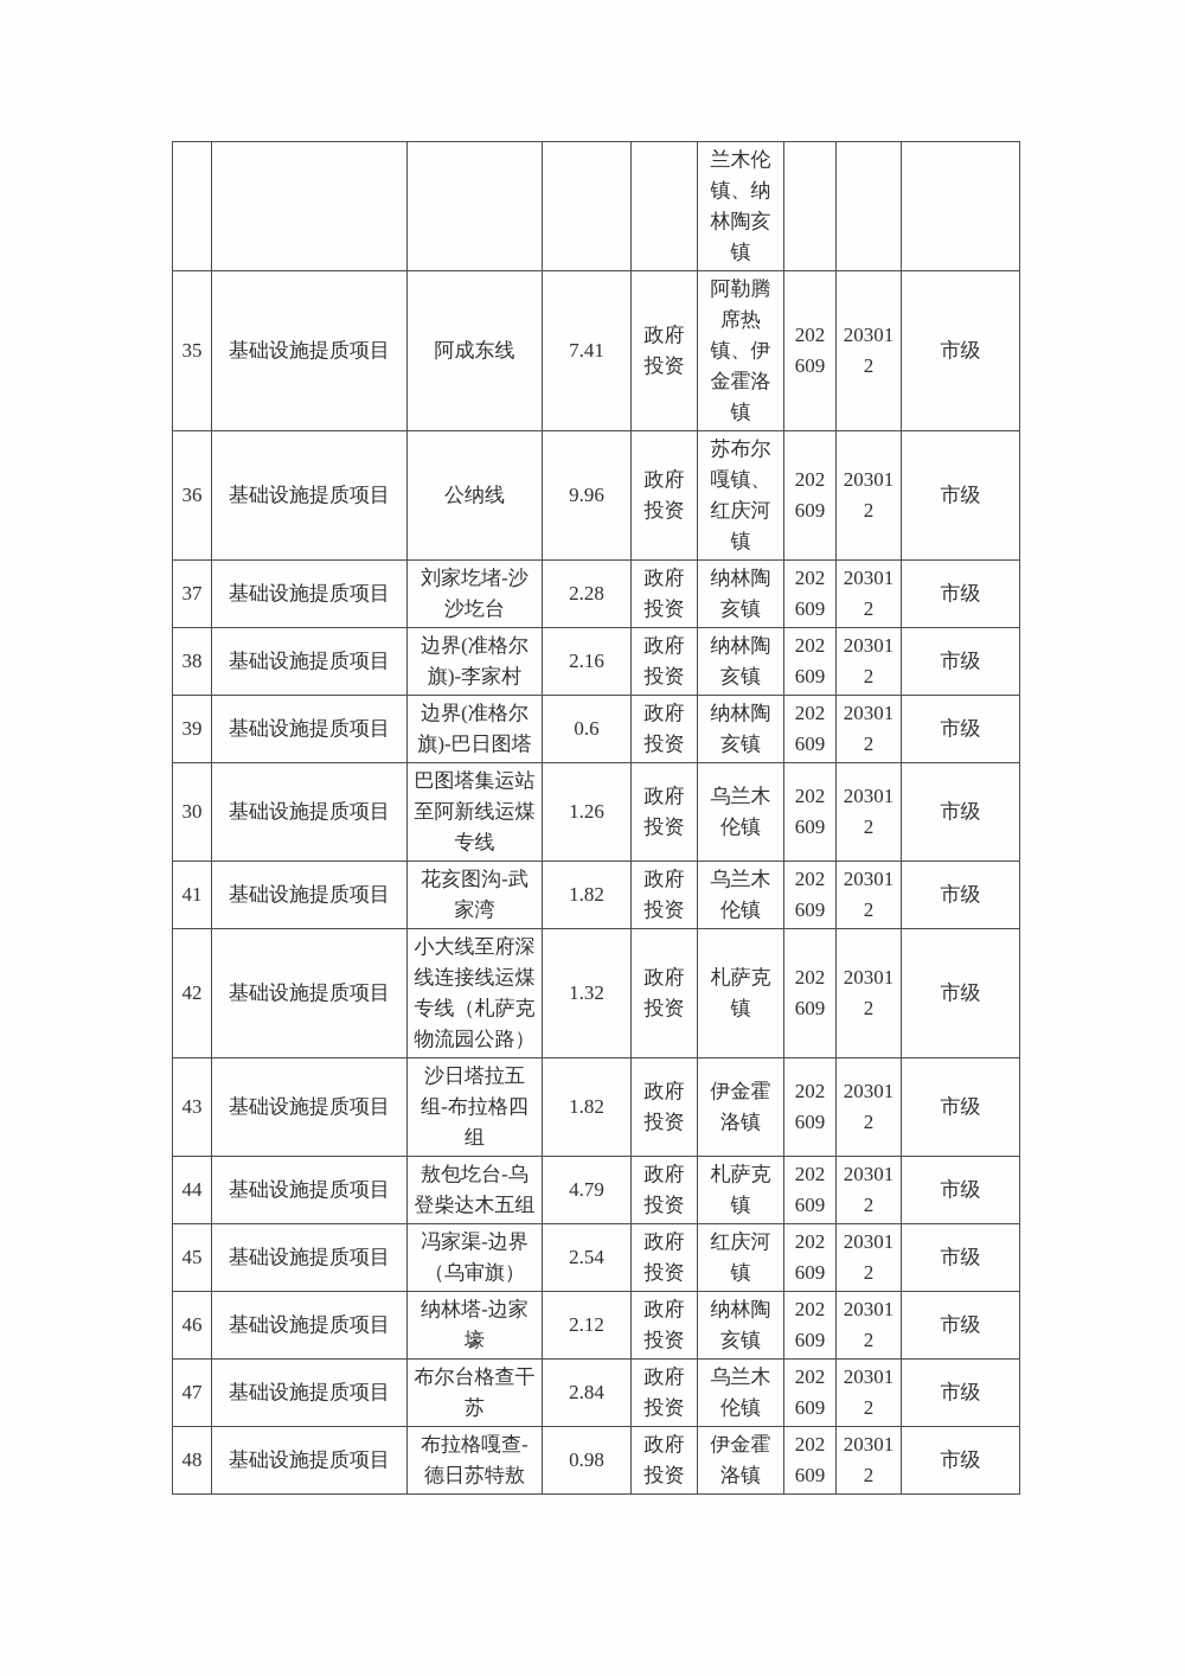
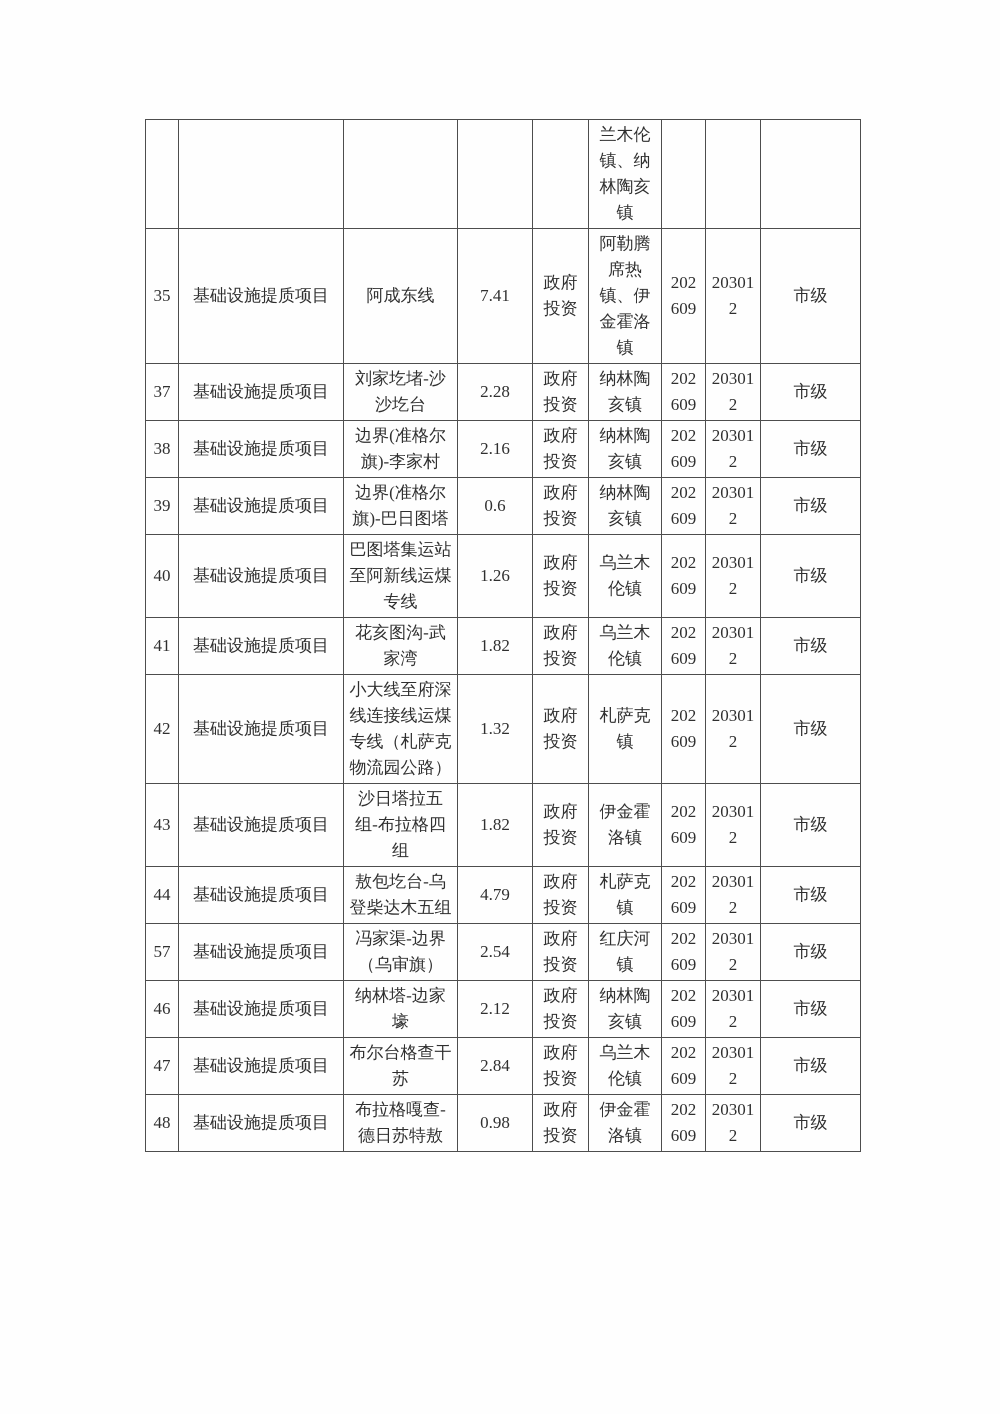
  					兰木伦镇、纳林陶亥镇
  35	基础设施提质项目	阿成东线	7.41	政府投资	阿勒腾席热镇、伊金霍洛镇	202 609	20301 2	市级
- 36	基础设施提质项目	公纳线	9.96	政府投资	苏布尔嘎镇、红庆河镇	202 609	20301 2	市级
  37	基础设施提质项目	刘家圪堵-沙沙圪台	2.28	政府投资	纳林陶亥镇	202 609	20301 2	市级
  38	基础设施提质项目	边界(准格尔旗)-李家村	2.16	政府投资	纳林陶亥镇	202 609	20301 2	市级
  39	基础设施提质项目	边界(准格尔旗)-巴日图塔	0.6	政府投资	纳林陶亥镇	202 609	20301 2	市级
- 30	基础设施提质项目	巴图塔集运站至阿新线运煤专线	1.26	政府投资	乌兰木伦镇	202 609	20301 2	市级
+ 40	基础设施提质项目	巴图塔集运站至阿新线运煤专线	1.26	政府投资	乌兰木伦镇	202 609	20301 2	市级
  41	基础设施提质项目	花亥图沟-武家湾	1.82	政府投资	乌兰木伦镇	202 609	20301 2	市级
  42	基础设施提质项目	小大线至府深线连接线运煤专线（札萨克物流园公路）	1.32	政府投资	札萨克镇	202 609	20301 2	市级
  43	基础设施提质项目	沙日塔拉五组-布拉格四组	1.82	政府投资	伊金霍洛镇	202 609	20301 2	市级
  44	基础设施提质项目	敖包圪台-乌登柴达木五组	4.79	政府投资	札萨克镇	202 609	20301 2	市级
- 45	基础设施提质项目	冯家渠-边界（乌审旗）	2.54	政府投资	红庆河镇	202 609	20301 2	市级
+ 57	基础设施提质项目	冯家渠-边界（乌审旗）	2.54	政府投资	红庆河镇	202 609	20301 2	市级
  46	基础设施提质项目	纳林塔-边家壕	2.12	政府投资	纳林陶亥镇	202 609	20301 2	市级
  47	基础设施提质项目	布尔台格查干苏	2.84	政府投资	乌兰木伦镇	202 609	20301 2	市级
  48	基础设施提质项目	布拉格嘎查-德日苏特敖	0.98	政府投资	伊金霍洛镇	202 609	20301 2	市级
